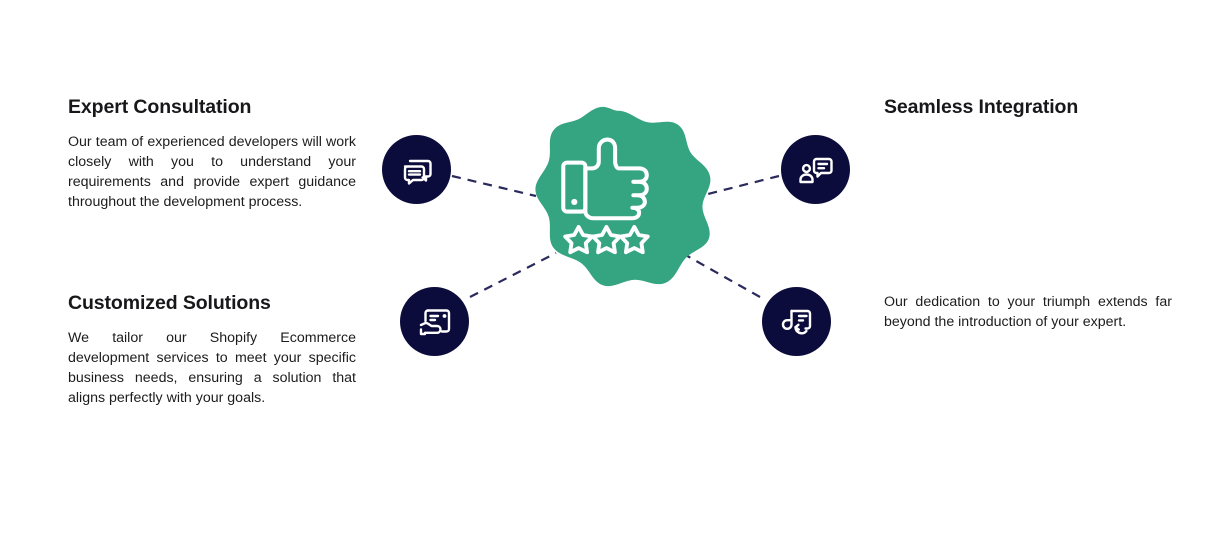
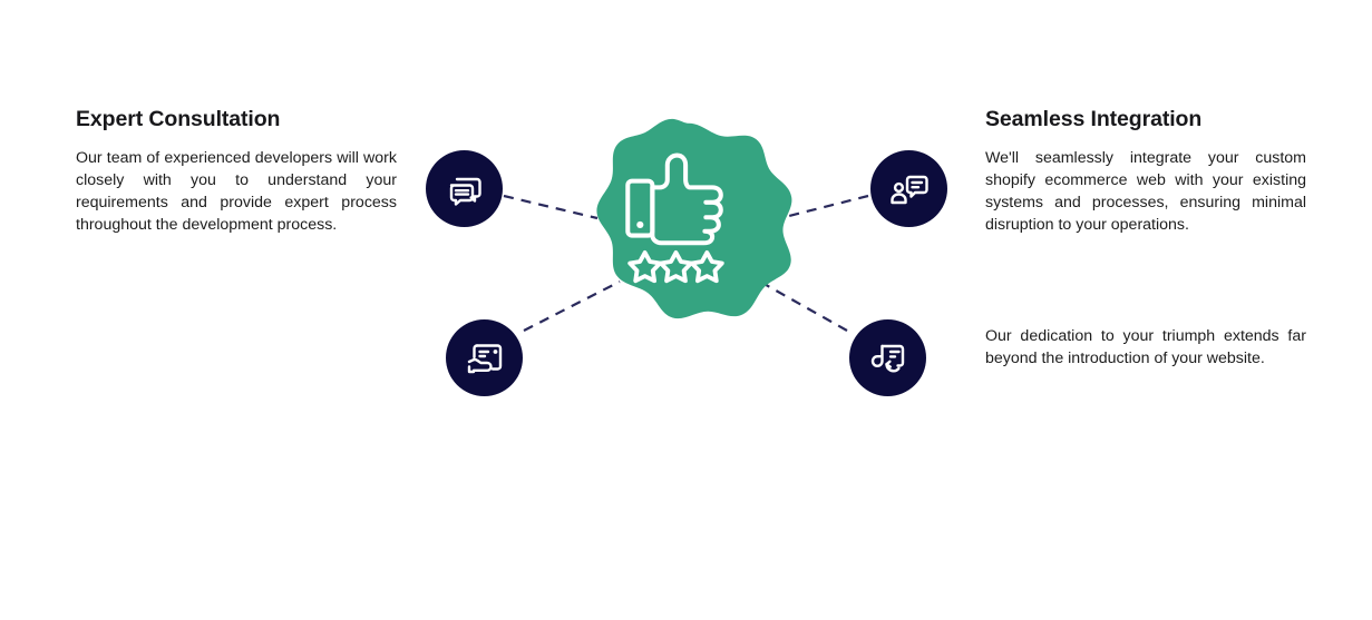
  Expert Consultation
- Our team of experienced developers will work closely with you to understand your requirements and provide expert guidance throughout the development process.
+ Our team of experienced developers will work closely with you to understand your requirements and provide expert process throughout the development process.
- Customized Solutions
- We tailor our Shopify Ecommerce development services to meet your specific business needs, ensuring a solution that aligns perfectly with your goals.
  Seamless Integration
+ We'll seamlessly integrate your custom shopify ecommerce web with your existing systems and processes, ensuring minimal disruption to your operations.
- Our dedication to your triumph extends far beyond the introduction of your expert.
+ Our dedication to your triumph extends far beyond the introduction of your website.
